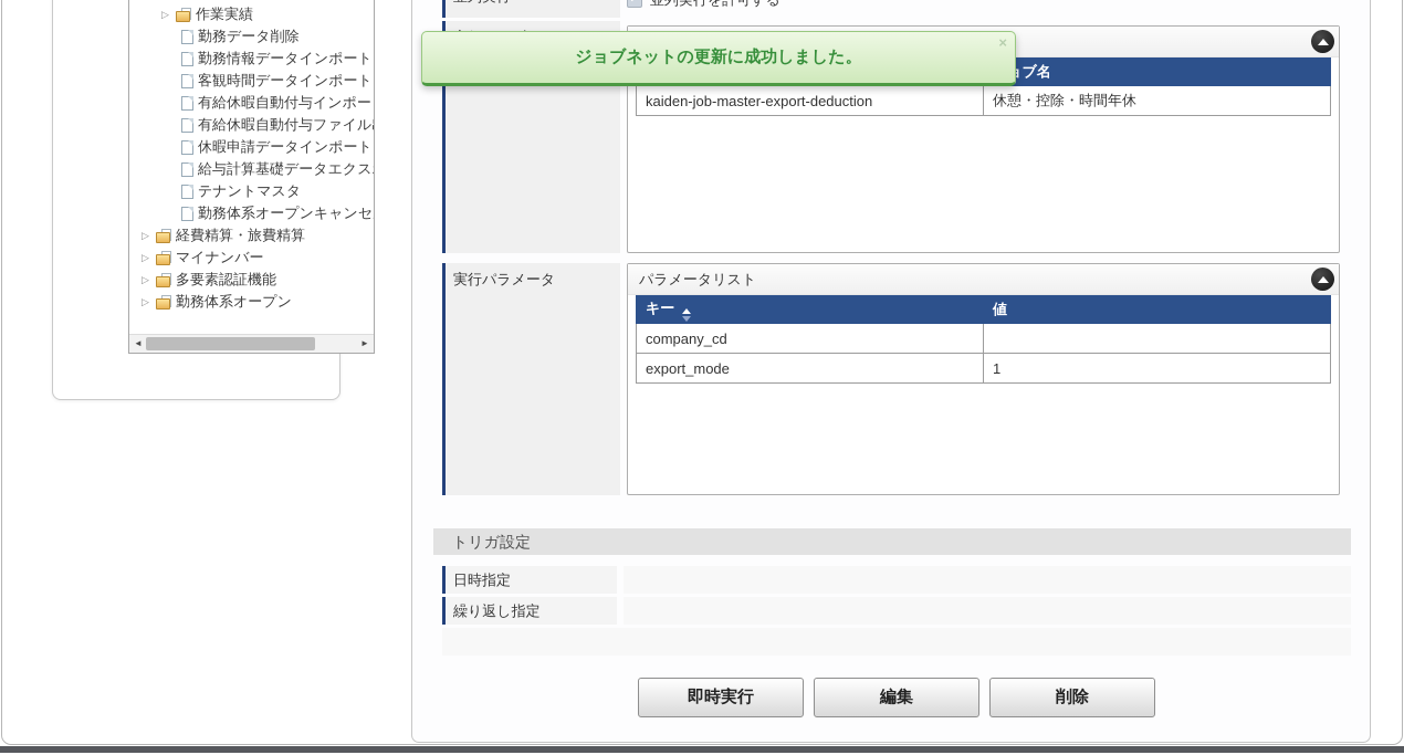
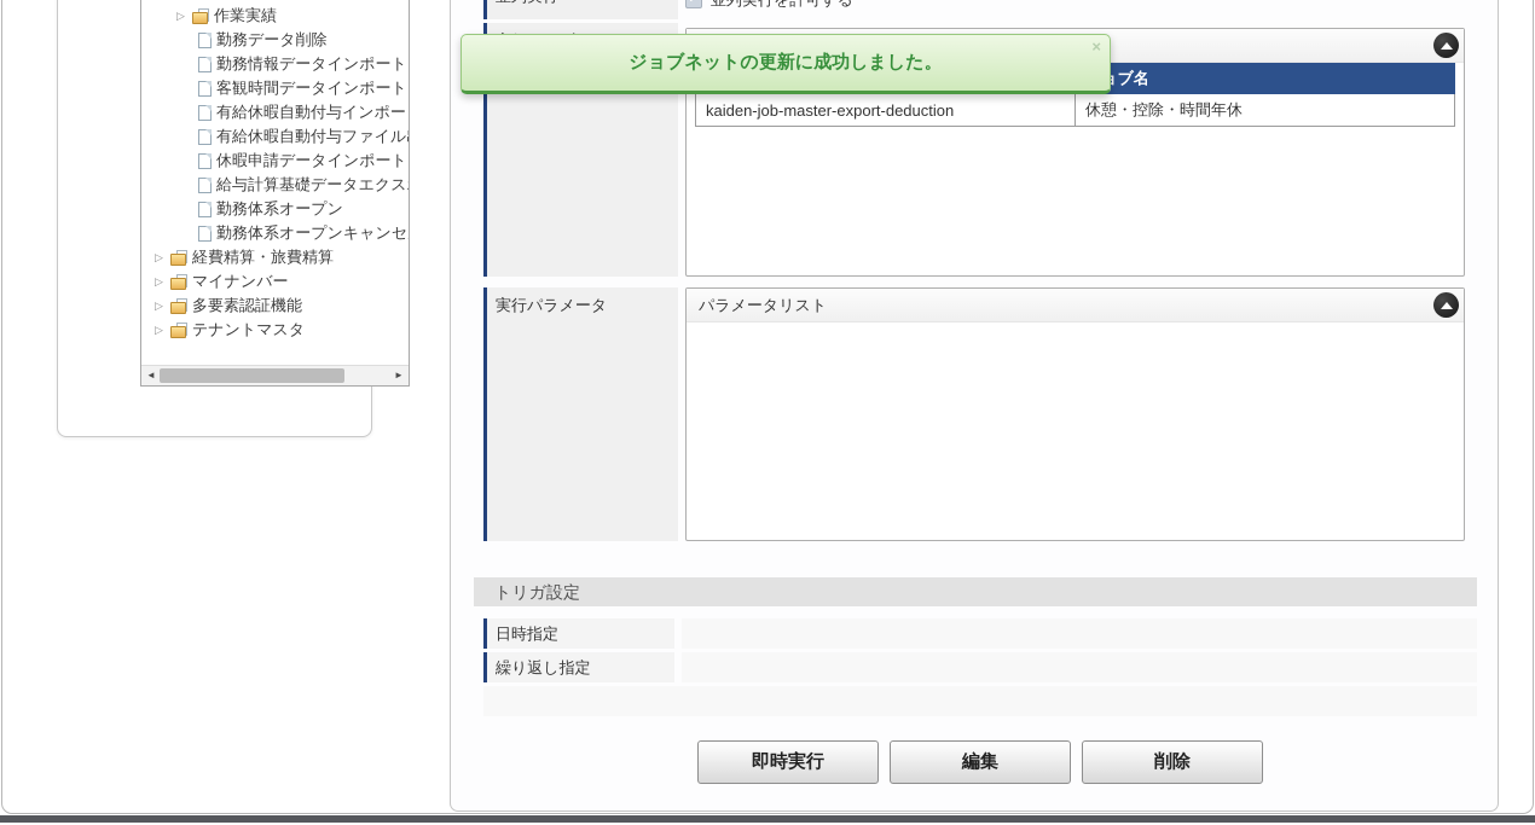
  ▷
  作業実績
  勤務データ削除
  勤務情報データインポート
  客観時間データインポート
  有給休暇自動付与インポー
  有給休暇自動付与ファイル
  休暇申請データインポート
  給与計算基礎データエクス
- テナントマスタ
+ 勤務体系オープン
  勤務体系オープンキャンセ
  ▷
  経費精算・旅費精算
  ▷
  マイナンバー
  ▷
  多要素認証機能
  ▷
- 勤務体系オープン
+ テナントマスタ
  ◄
  ►
  kaiden-job-master-export-deduction	休憩・控除・時間年休
  実行パラメータ
  パラメータリスト
- キー	値
- company_cd
- export_mode	1
  トリガ設定
  日時指定
  繰り返し指定
  即時実行
  編集
  削除
  ジョブネットの更新に成功しました。
  ×
